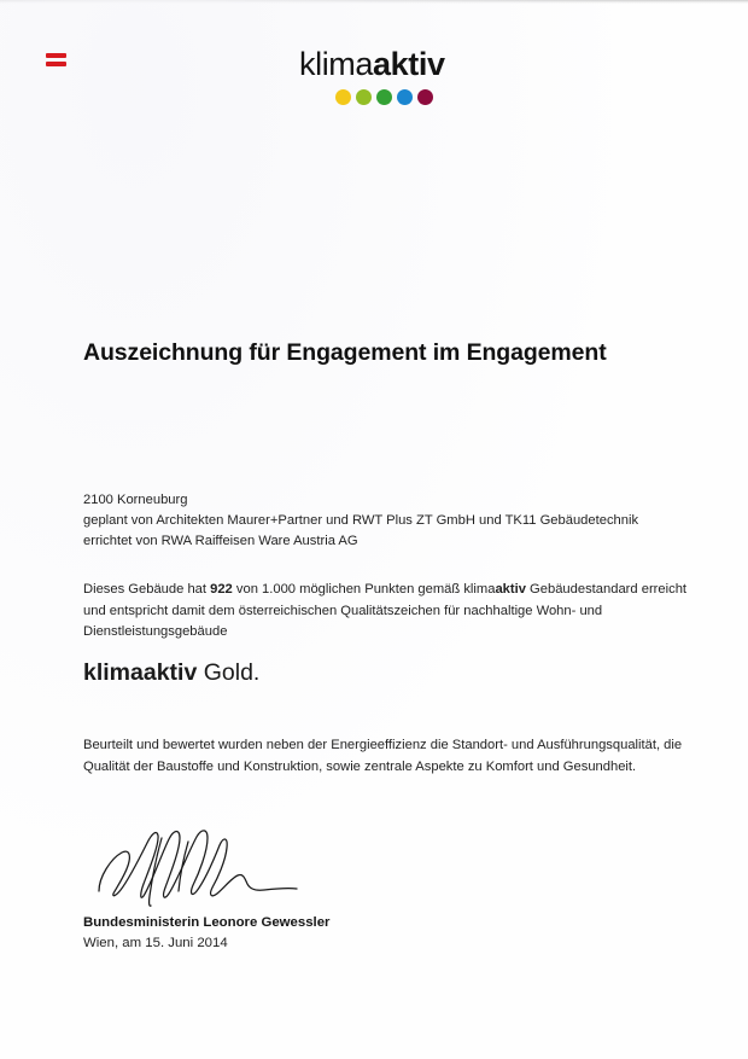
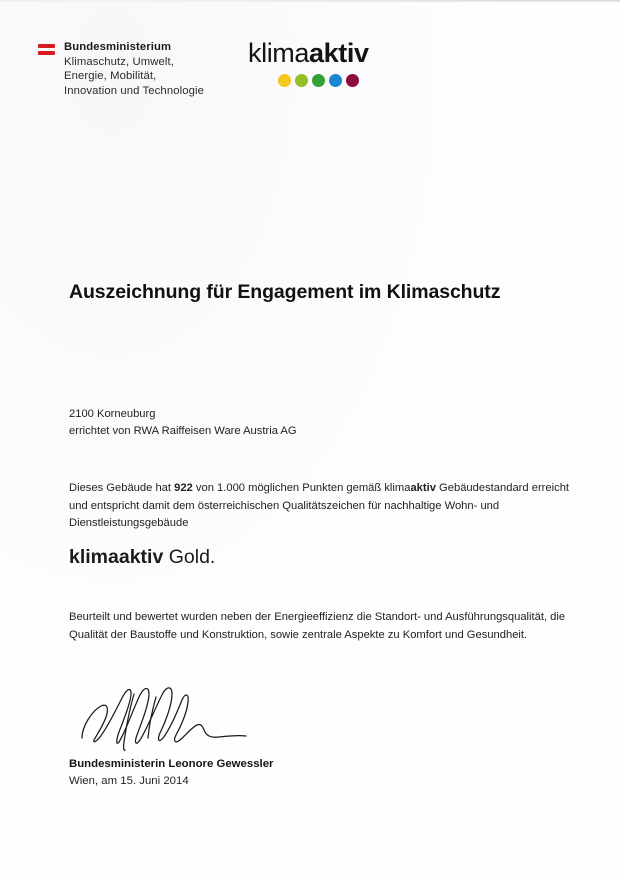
+ Bundesministerium
+ Klimaschutz, Umwelt,
+ Energie, Mobilität,
+ Innovation und Technologie
  klimaaktiv
- Auszeichnung für Engagement im Engagement
+ Auszeichnung für Engagement im Klimaschutz
  2100 Korneuburg
- geplant von Architekten Maurer+Partner und RWT Plus ZT GmbH und TK11 Gebäudetechnik
  errichtet von RWA Raiffeisen Ware Austria AG
  Dieses Gebäude hat 922 von 1.000 möglichen Punkten gemäß klimaaktiv Gebäudestandard erreicht und entspricht damit dem österreichischen Qualitätszeichen für nachhaltige Wohn- und Dienstleistungsgebäude
  klimaaktiv Gold.
  Beurteilt und bewertet wurden neben der Energieeffizienz die Standort- und Ausführungsqualität, die Qualität der Baustoffe und Konstruktion, sowie zentrale Aspekte zu Komfort und Gesundheit.
  Bundesministerin Leonore Gewessler
  Wien, am 15. Juni 2014
